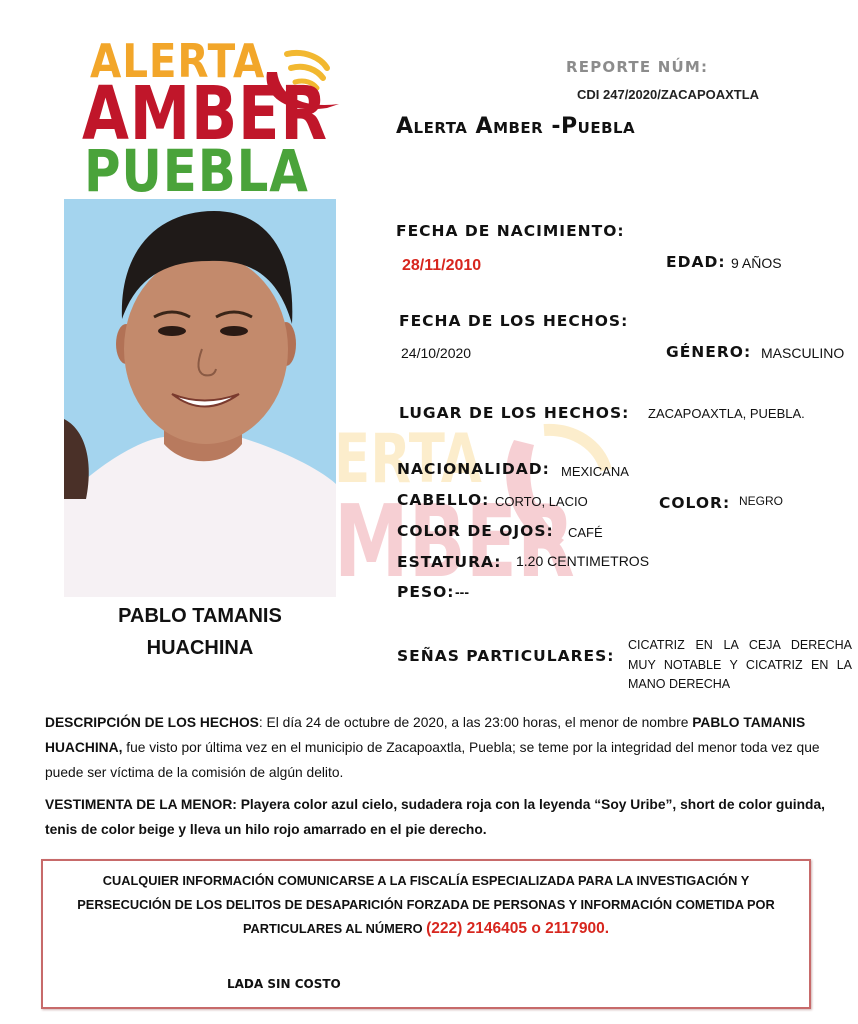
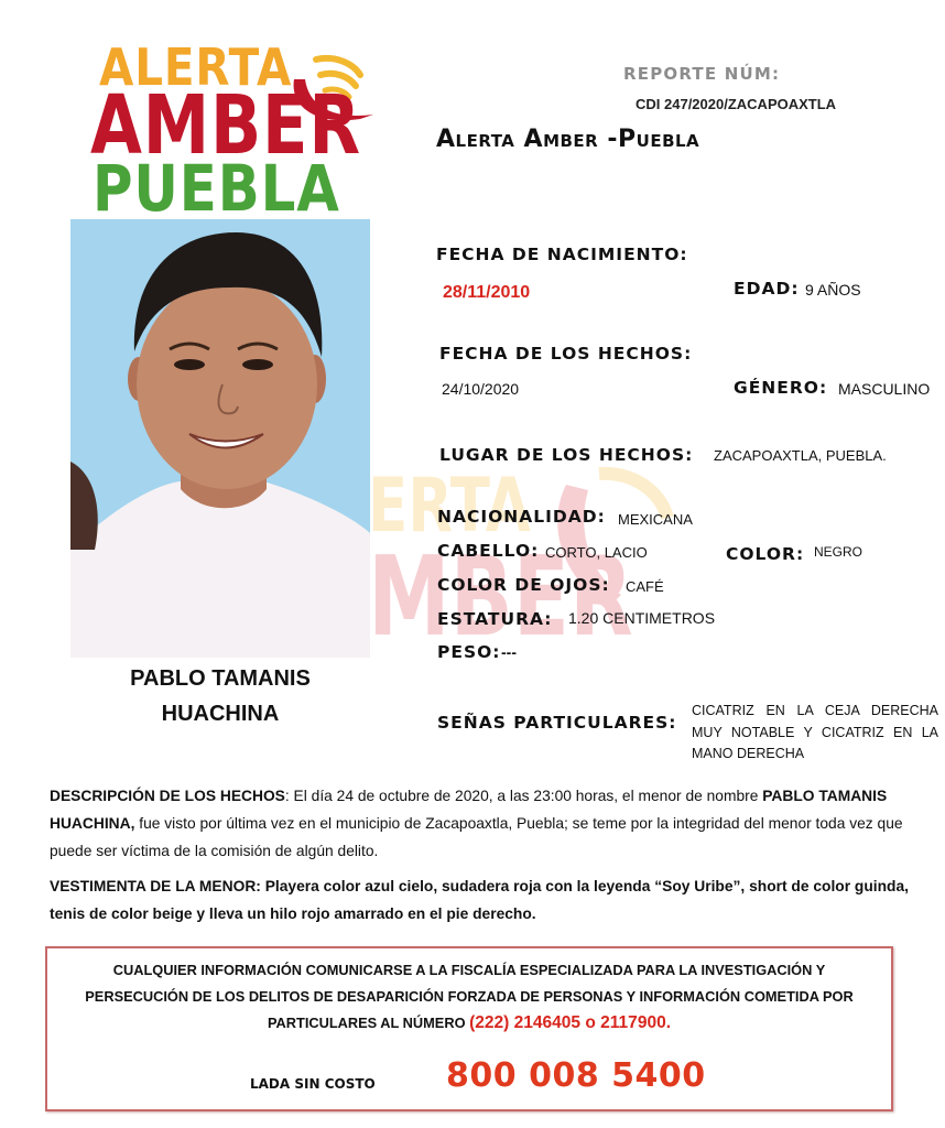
  ALERTA
  AMBER
  PUEBLA
  PABLO TAMANIS
  HUACHINA
  REPORTE NÚM:
  CDI 247/2020/ZACAPOAXTLA
  Alerta Amber -Puebla
  ERTA
  MBER
  FECHA DE NACIMIENTO:
  28/11/2010
  EDAD:
  9 AÑOS
  FECHA DE LOS HECHOS:
  24/10/2020
  GÉNERO:
  MASCULINO
  LUGAR DE LOS HECHOS:
  ZACAPOAXTLA, PUEBLA.
  NACIONALIDAD:
  MEXICANA
  CABELLO:
  CORTO, LACIO
  COLOR:
  NEGRO
  COLOR DE OJOS:
  CAFÉ
  ESTATURA:
  1.20 CENTIMETROS
  PESO:
  ---
  SEÑAS PARTICULARES:
  CICATRIZ EN LA CEJA DERECHA MUY NOTABLE Y CICATRIZ EN LA MANO DERECHA
  DESCRIPCIÓN DE LOS HECHOS: El día 24 de octubre de 2020, a las 23:00 horas, el menor de nombre PABLO TAMANIS HUACHINA, fue visto por última vez en el municipio de Zacapoaxtla, Puebla; se teme por la integridad del menor toda vez que puede ser víctima de la comisión de algún delito.
  VESTIMENTA DE LA MENOR: Playera color azul cielo, sudadera roja con la leyenda “Soy Uribe”, short de color guinda, tenis de color beige y lleva un hilo rojo amarrado en el pie derecho.
  CUALQUIER INFORMACIÓN COMUNICARSE A LA FISCALÍA ESPECIALIZADA PARA LA INVESTIGACIÓN Y
  PERSECUCIÓN DE LOS DELITOS DE DESAPARICIÓN FORZADA DE PERSONAS Y INFORMACIÓN COMETIDA POR
  PARTICULARES AL NÚMERO (222) 2146405 o 2117900.
  LADA SIN COSTO
+ 800 008 5400
